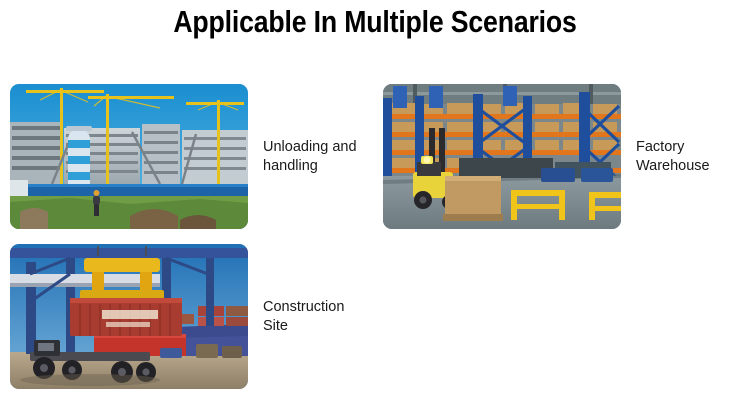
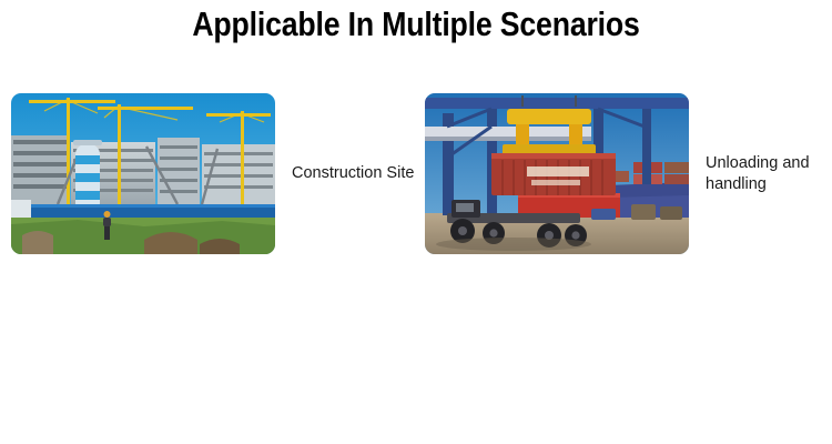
  Applicable In Multiple Scenarios
- Unloading and handling
+ Construction Site
- Factory Warehouse
- Construction Site
+ Unloading and handling
